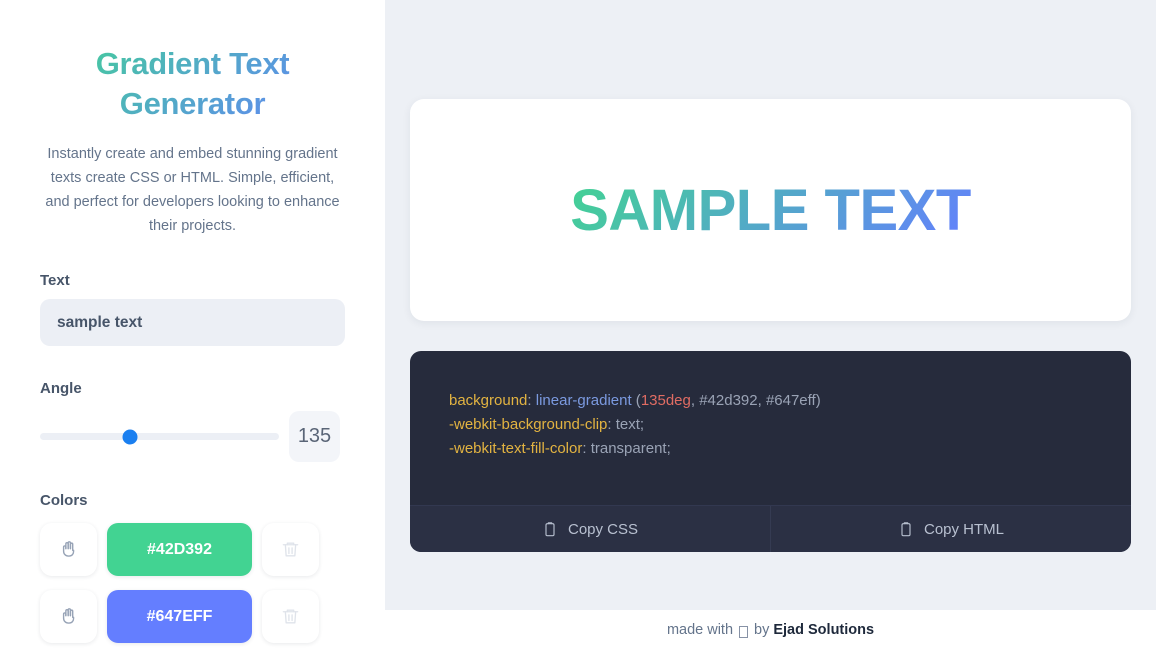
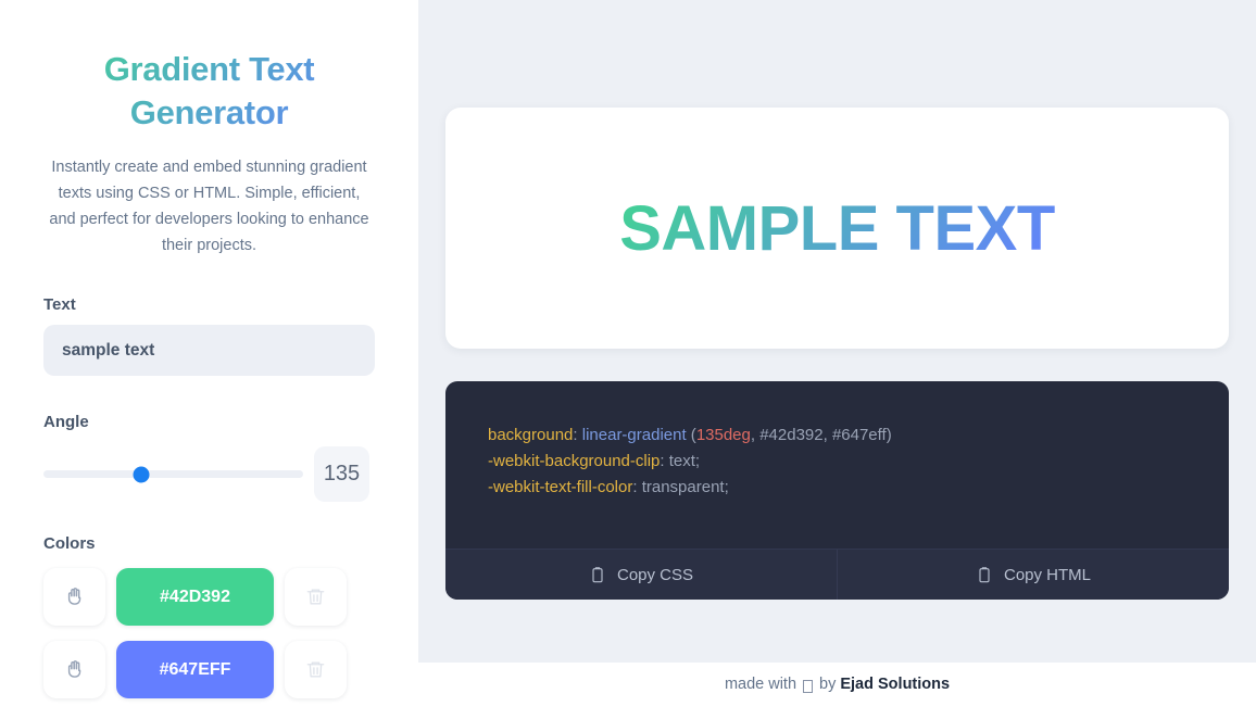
  Gradient Text Generator
- Instantly create and embed stunning gradient texts create CSS or HTML. Simple, efficient, and perfect for developers looking to enhance their projects.
+ Instantly create and embed stunning gradient texts using CSS or HTML. Simple, efficient, and perfect for developers looking to enhance their projects.
  Text
  sample text
  Angle
  135
  Colors
  #42D392
  #647EFF
  SAMPLE TEXT
  background: linear-gradient (135deg, #42d392, #647eff)
  -webkit-background-clip: text;
  -webkit-text-fill-color: transparent;
  Copy CSS
  Copy HTML
  made with
  by
  Ejad Solutions
